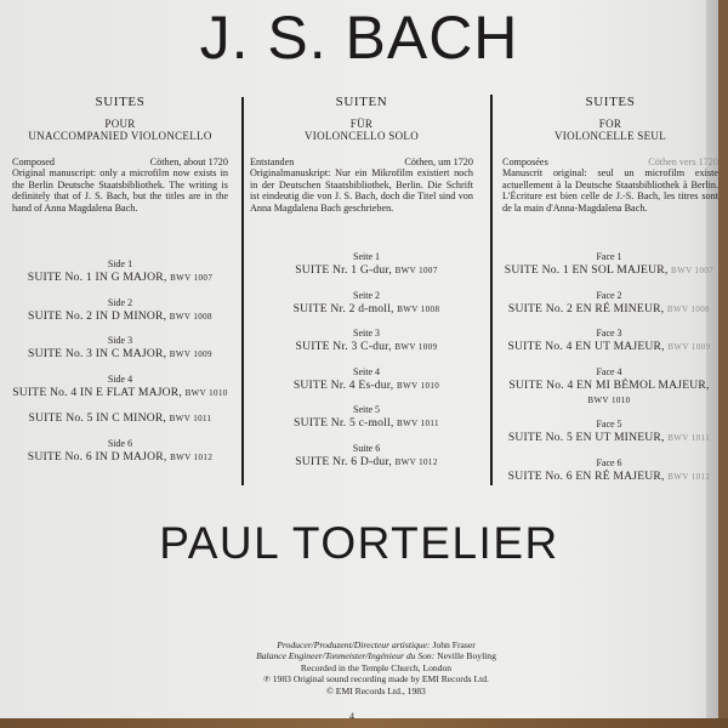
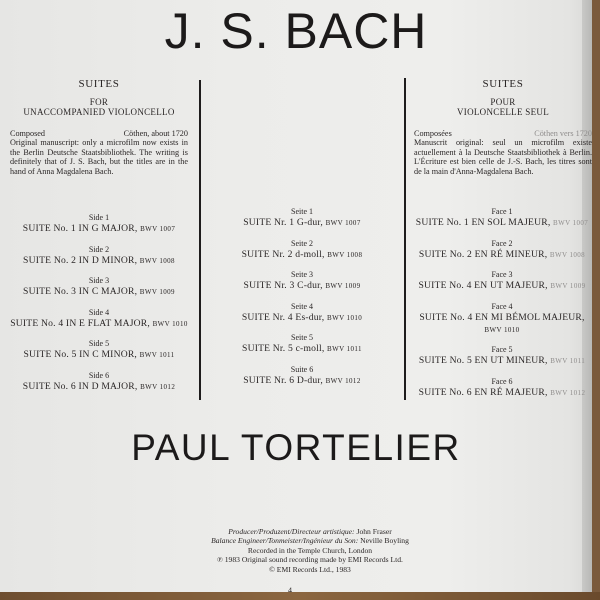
  J. S. BACH
  SUITES
- POUR
+ FOR
  UNACCOMPANIED VIOLONCELLO
  Composed
  Cöthen, about 1720
  Original manuscript: only a microfilm now exists in the Berlin Deutsche Staatsbibliothek. The writing is definitely that of J. S. Bach, but the titles are in the hand of Anna Magdalena Bach.
- SUITEN
- FÜR
- VIOLONCELLO SOLO
- Entstanden
- Cöthen, um 1720
- Originalmanuskript: Nur ein Mikrofilm existiert noch in der Deutschen Staatsbibliothek, Berlin. Die Schrift ist eindeutig die von J. S. Bach, doch die Titel sind von Anna Magdalena Bach geschrieben.
  SUITES
- FOR
+ POUR
  VIOLONCELLE SEUL
  Composées
  Cöthen vers 1720
  Manuscrit original: seul un microfilm existe actuellement à la Deutsche Staatsbibliothek à Berlin. L'Écriture est bien celle de J.-S. Bach, les titres sont de la main d'Anna-Magdalena Bach.
  Side 1
  SUITE No. 1 IN G MAJOR, BWV 1007
  Side 2
  SUITE No. 2 IN D MINOR, BWV 1008
  Side 3
  SUITE No. 3 IN C MAJOR, BWV 1009
  Side 4
  SUITE No. 4 IN E FLAT MAJOR, BWV 1010
+ Side 5
  SUITE No. 5 IN C MINOR, BWV 1011
  Side 6
  SUITE No. 6 IN D MAJOR, BWV 1012
  Seite 1
  SUITE Nr. 1 G-dur, BWV 1007
  Seite 2
  SUITE Nr. 2 d-moll, BWV 1008
  Seite 3
  SUITE Nr. 3 C-dur, BWV 1009
  Seite 4
  SUITE Nr. 4 Es-dur, BWV 1010
  Seite 5
  SUITE Nr. 5 c-moll, BWV 1011
  Suite 6
  SUITE Nr. 6 D-dur, BWV 1012
  Face 1
  SUITE No. 1 EN SOL MAJEUR, BWV 1007
  Face 2
  SUITE No. 2 EN RÉ MINEUR, BWV 1008
  Face 3
  SUITE No. 4 EN UT MAJEUR, BWV 1009
  Face 4
  SUITE No. 4 EN MI BÉMOL MAJEUR,
  BWV 1010
  Face 5
  SUITE No. 5 EN UT MINEUR, BWV 1011
  Face 6
  SUITE No. 6 EN RÉ MAJEUR, BWV 1012
  PAUL TORTELIER
  Producer/Produzent/Directeur artistique: John Fraser
  Balance Engineer/Tonmeister/Ingénieur du Son: Neville Boyling
  Recorded in the Temple Church, London
  ℗ 1983 Original sound recording made by EMI Records Ltd.
  © EMI Records Ltd., 1983
  4
